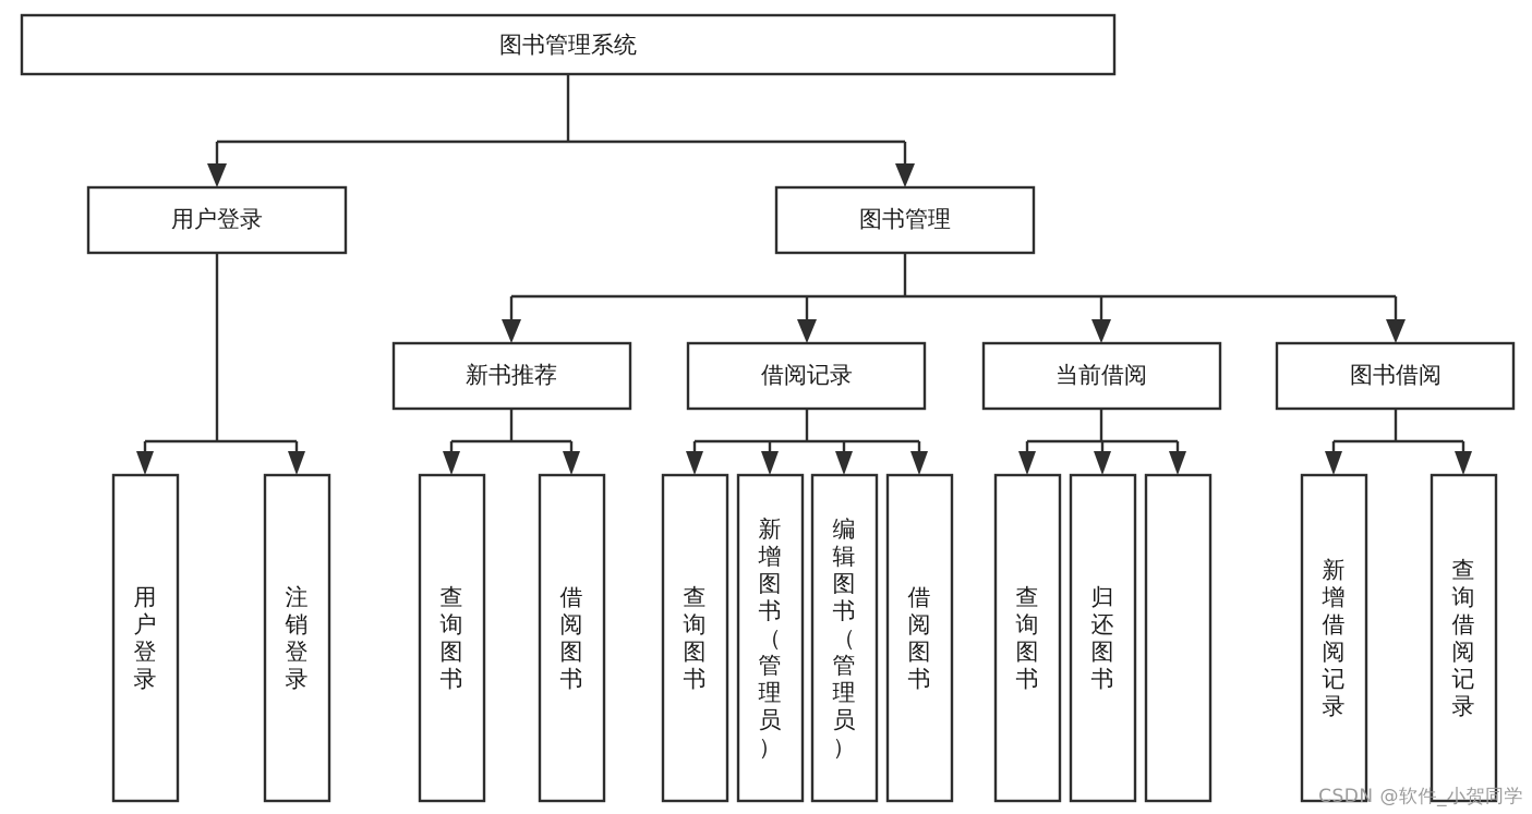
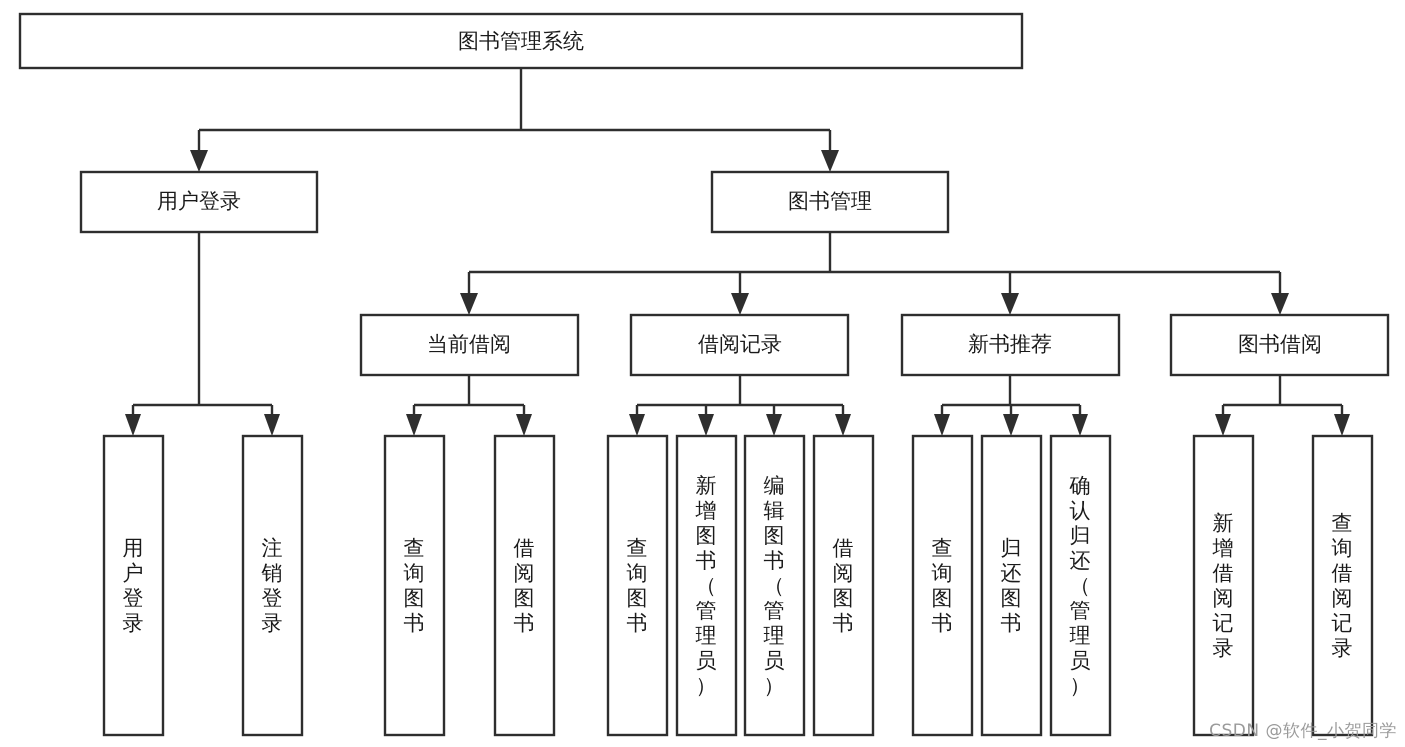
  图书管理系统
  用户登录
  图书管理
- 新书推荐
+ 当前借阅
  借阅记录
- 当前借阅
+ 新书推荐
  图书借阅
  用户登录
  注销登录
  查询图书
  借阅图书
  查询图书
  新增图书（管理员）
  编辑图书（管理员）
  借阅图书
  查询图书
  归还图书
+ 确认归还（管理员）
  新增借阅记录
  查询借阅记录
  CSDN @软件_小贺同学
